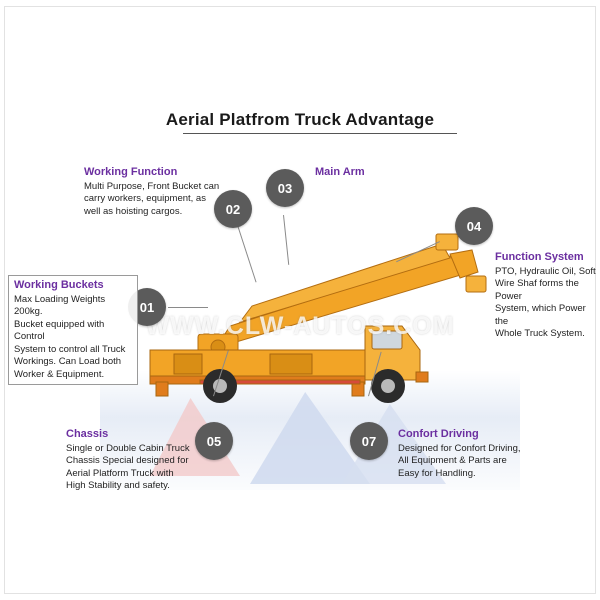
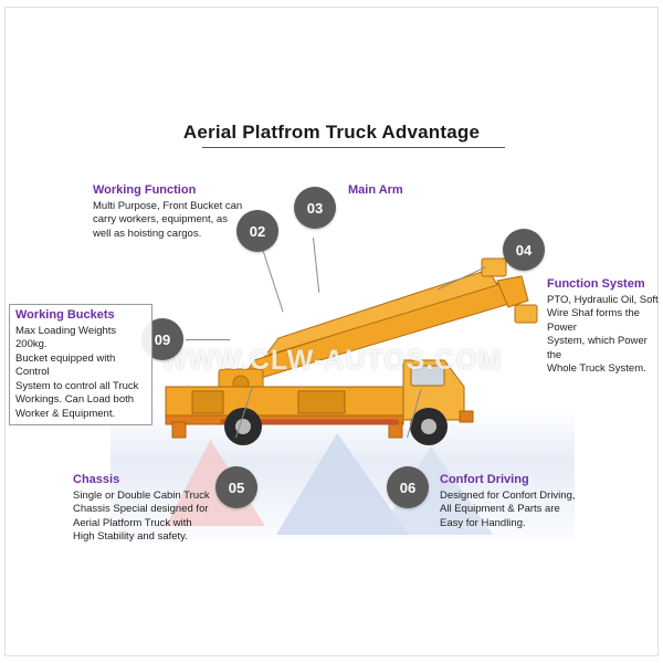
  Aerial Platfrom Truck Advantage
  WWW.CLW-AUTOS.COM
- 01
+ 09
  02
  03
  04
  05
- 07
+ 06
  Working Buckets
  Max Loading Weights 200kg.
  Bucket equipped with Control
  System to control all Truck
  Workings. Can Load both
  Worker & Equipment.
  Working Function
  Multi Purpose, Front Bucket can
  carry workers, equipment, as
  well as hoisting cargos.
  Main Arm
  Function System
  PTO, Hydraulic Oil, Soft
  Wire Shaf forms the Power
  System, which Power the
  Whole Truck System.
  Chassis
  Single or Double Cabin Truck
  Chassis Special designed for
  Aerial Platform Truck with
  High Stability and safety.
  Confort Driving
  Designed for Confort Driving,
  All Equipment & Parts are
  Easy for Handling.
